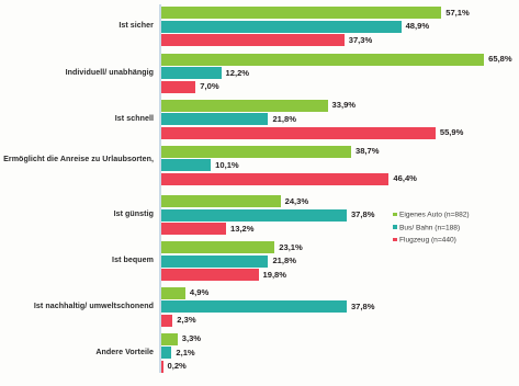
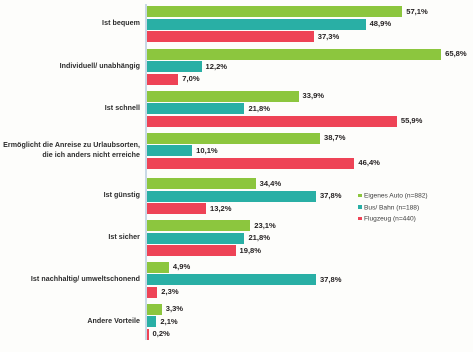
- Ist sicher
+ Ist bequem
  57,1%
  48,9%
  37,3%
  Individuell/ unabhängig
  65,8%
  12,2%
  7,0%
  Ist schnell
  33,9%
  21,8%
  55,9%
  Ermöglicht die Anreise zu Urlaubsorten,
+ die ich anders nicht erreiche
  38,7%
  10,1%
  46,4%
  Ist günstig
- 24,3%
+ 34,4%
  37,8%
  13,2%
- Ist bequem
+ Ist sicher
  23,1%
  21,8%
  19,8%
  Ist nachhaltig/ umweltschonend
  4,9%
  37,8%
  2,3%
  Andere Vorteile
  3,3%
  2,1%
  0,2%
